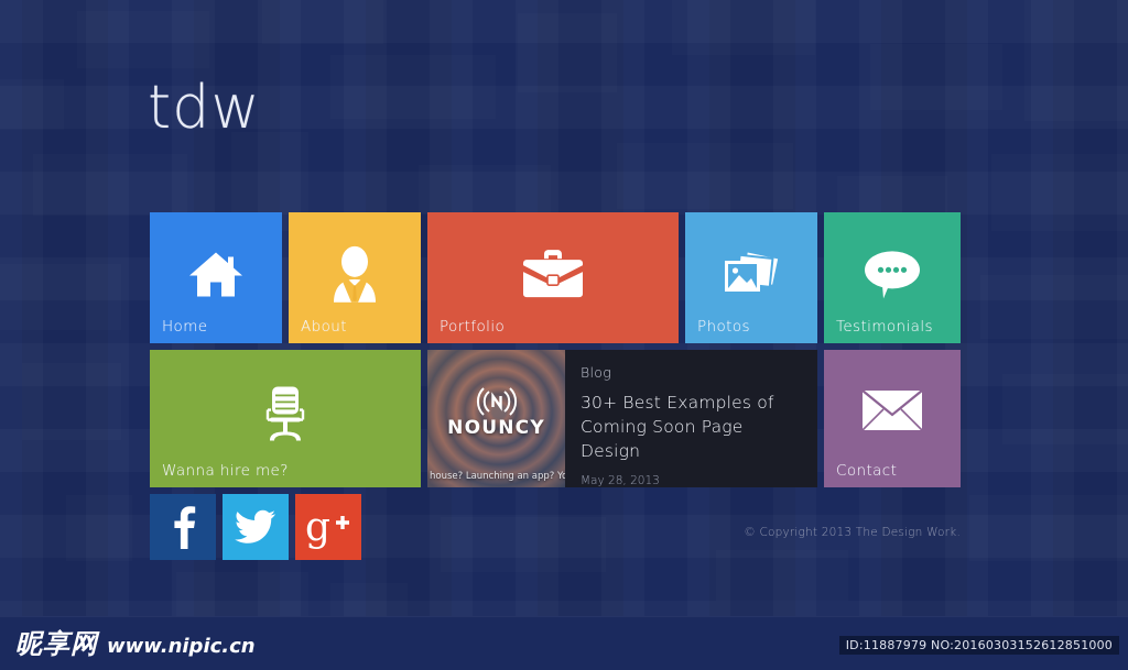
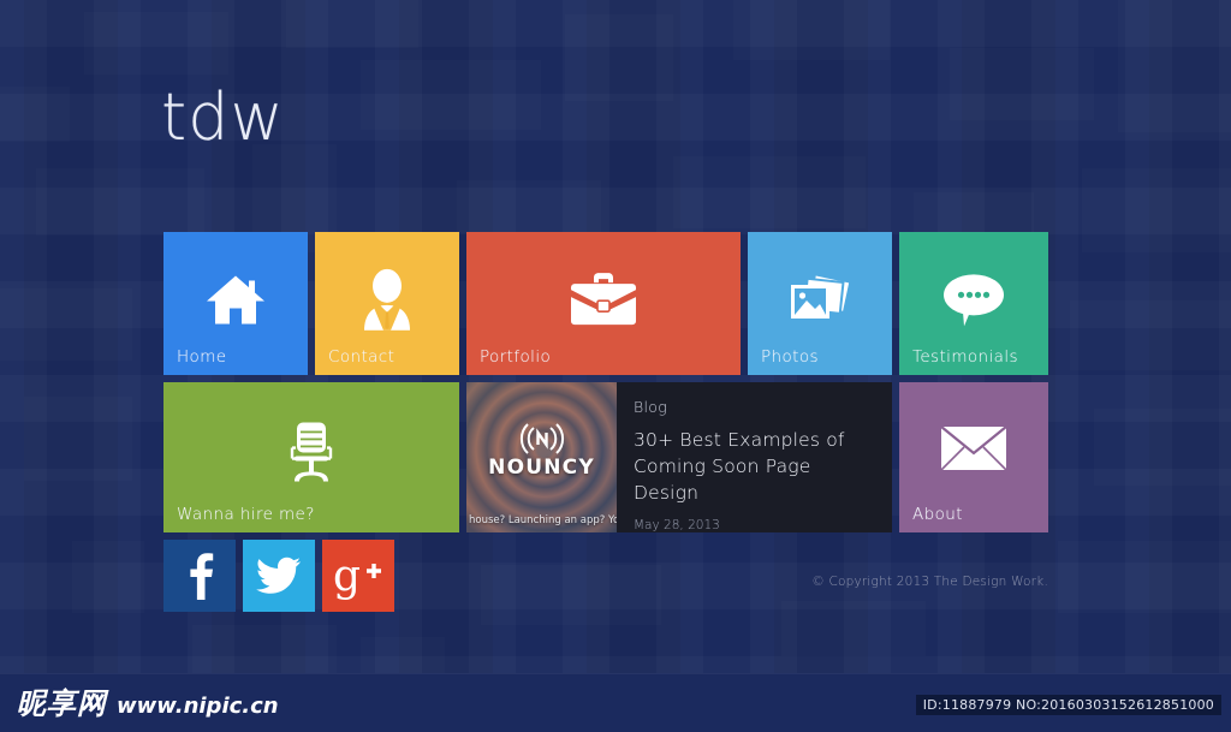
  tdw
  Home
- About
+ Contact
  Portfolio
  Photos
  Testimonials
  Wanna hire me?
  NOUNCY
  house? Launching an app? Yo
  Blog
  30+ Best Examples of Coming Soon Page Design
  May 28, 2013
- Contact
+ About
  g
  © Copyright 2013 The Design Work.
  昵享网
  www.nipic.cn
  ID:11887979 NO:20160303152612851000
